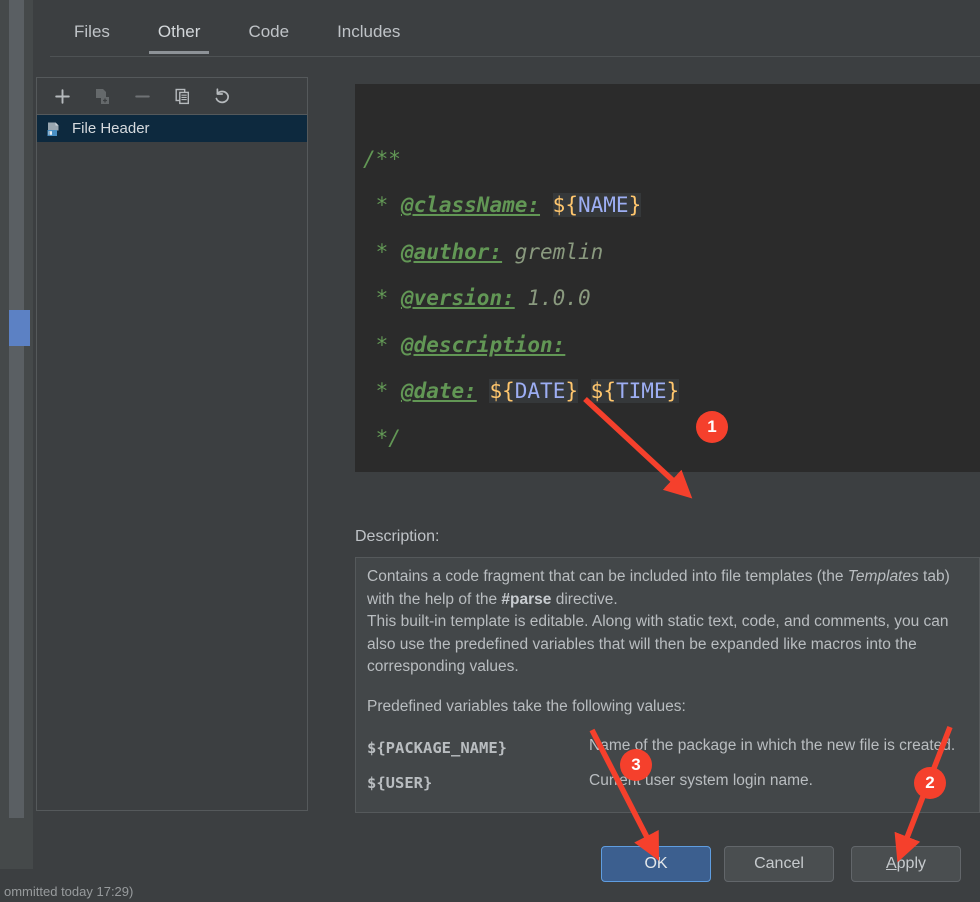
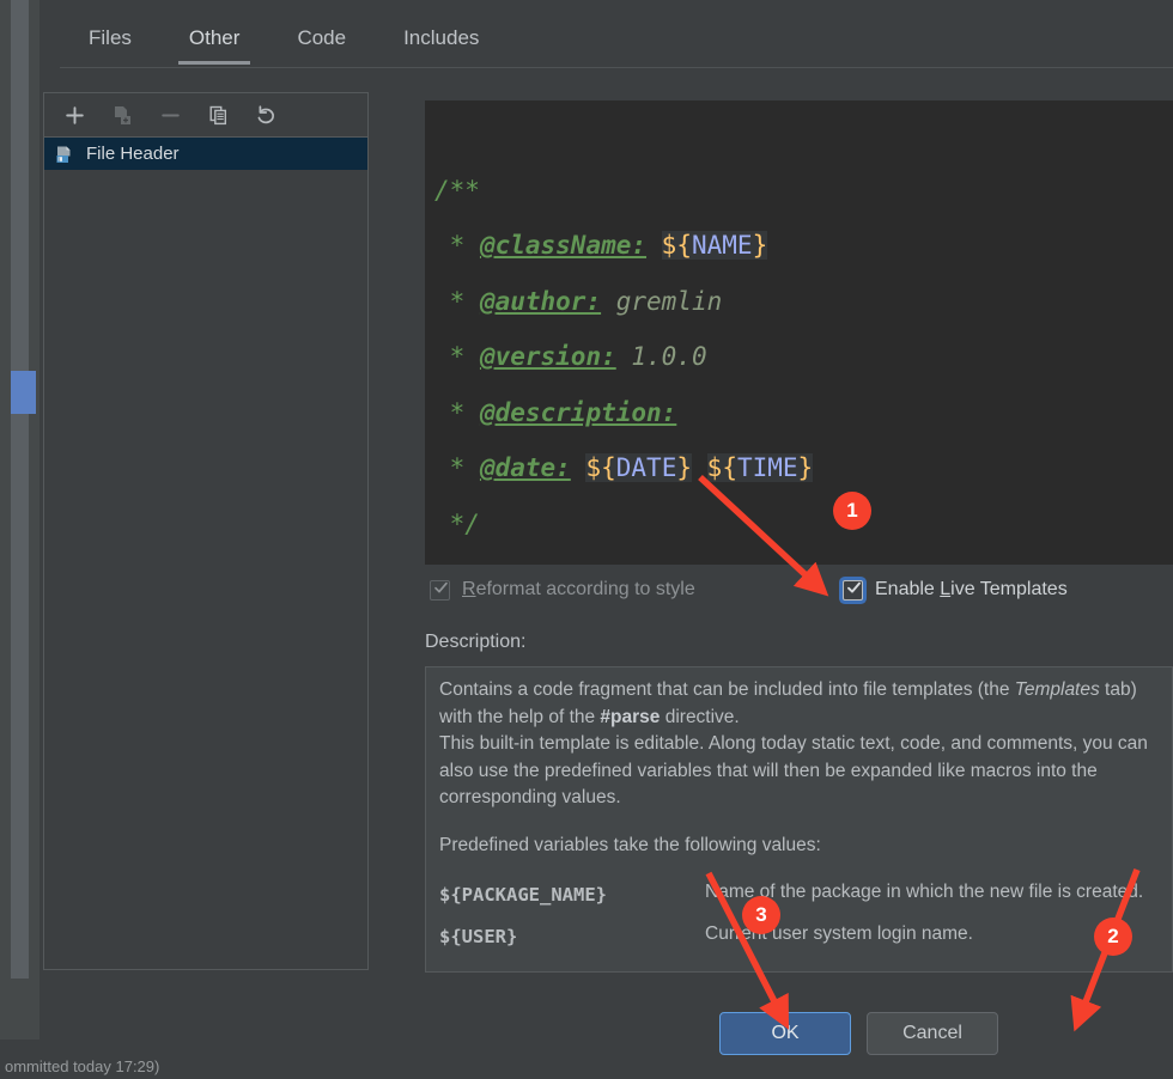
  ommitted today 17:29)
  Files
  Other
  Code
  Includes
  File Header
  /** * @className: ${NAME} * @author: gremlin * @version: 1.0.0 * @description: * @date: ${DATE} ${TIME} */
+ Reformat according to style
+ Enable Live Templates
  Description:
  Contains a code fragment that can be included into file templates (the Templates tab) with the help of the #parse directive.
- This built-in template is editable. Along with static text, code, and comments, you can also use the predefined variables that will then be expanded like macros into the corresponding values.
+ This built-in template is editable. Along today static text, code, and comments, you can also use the predefined variables that will then be expanded like macros into the corresponding values.
  Predefined variables take the following values:
  ${PACKAGE_NAME}	Name of the package in which the new file is created.
  ${USER}	Cure user system login name.
  OK
  Cancel
- A
- pply
  1
  2
  3
